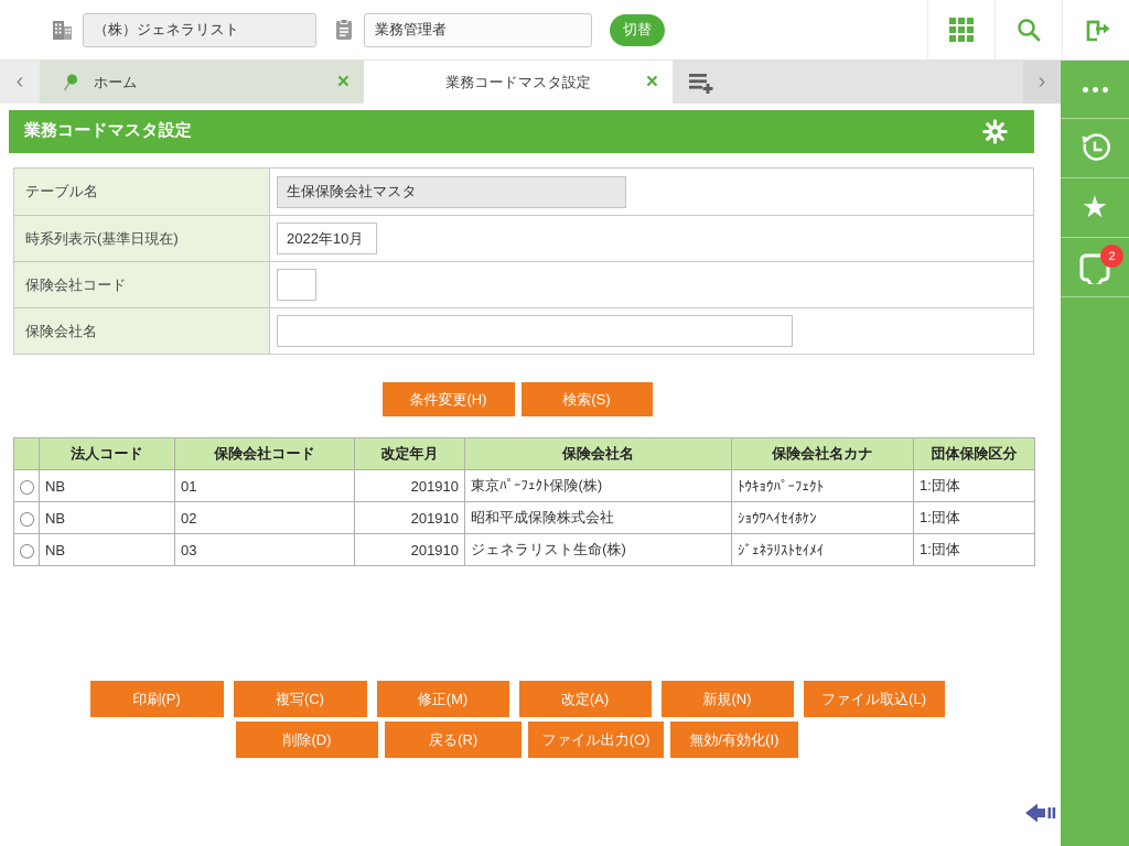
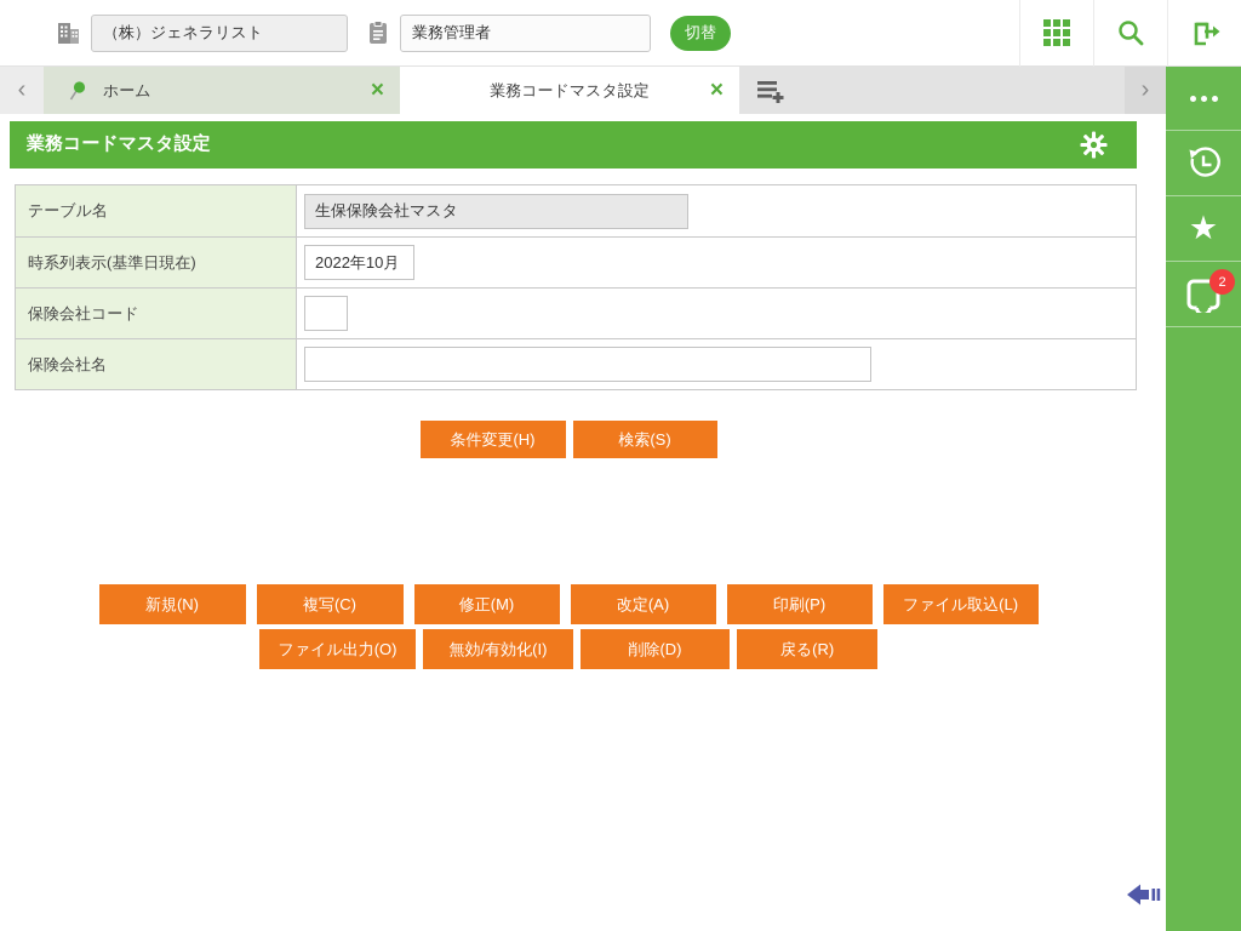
  （株）ジェネラリスト
  業務管理者
  切替
  ‹
  ホーム
  ×
  業務コードマスタ設定
  ×
  ›
  ★
  2
  業務コードマスタ設定
  テーブル名
  生保保険会社マスタ
  時系列表示(基準日現在)
  2022年10月
  保険会社コード
  保険会社名
  条件変更(H)
  検索(S)
- 	法人コード	保険会社コード	改定年月	保険会社名	保険会社名カナ	団体保険区分
- 	NB	01	201910	東京ﾊﾟｰﾌｪｸﾄ保険(株)	ﾄｳｷｮｳﾊﾟｰﾌｪｸﾄ	1:団体
- 	NB	02	201910	昭和平成保険株式会社	ｼｮｳﾜﾍｲｾｲﾎｹﾝ	1:団体
- 	NB	03	201910	ジェネラリスト生命(株)	ｼﾞｪﾈﾗﾘｽﾄｾｲﾒｲ	1:団体
- 印刷(P)
+ 新規(N)
  複写(C)
  修正(M)
  改定(A)
- 新規(N)
+ 印刷(P)
  ファイル取込(L)
- 削除(D)
+ ファイル出力(O)
- 戻る(R)
+ 無効/有効化(I)
- ファイル出力(O)
+ 削除(D)
- 無効/有効化(I)
+ 戻る(R)
